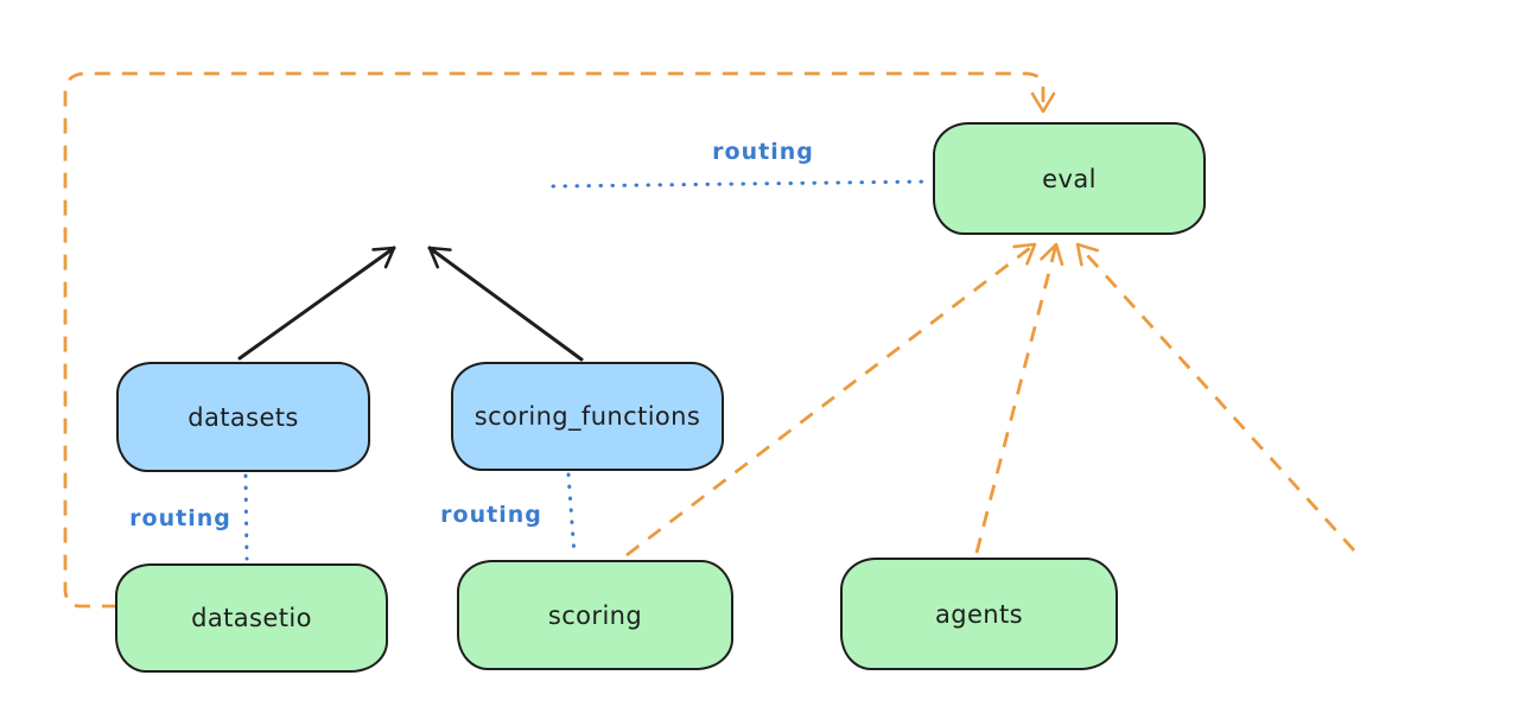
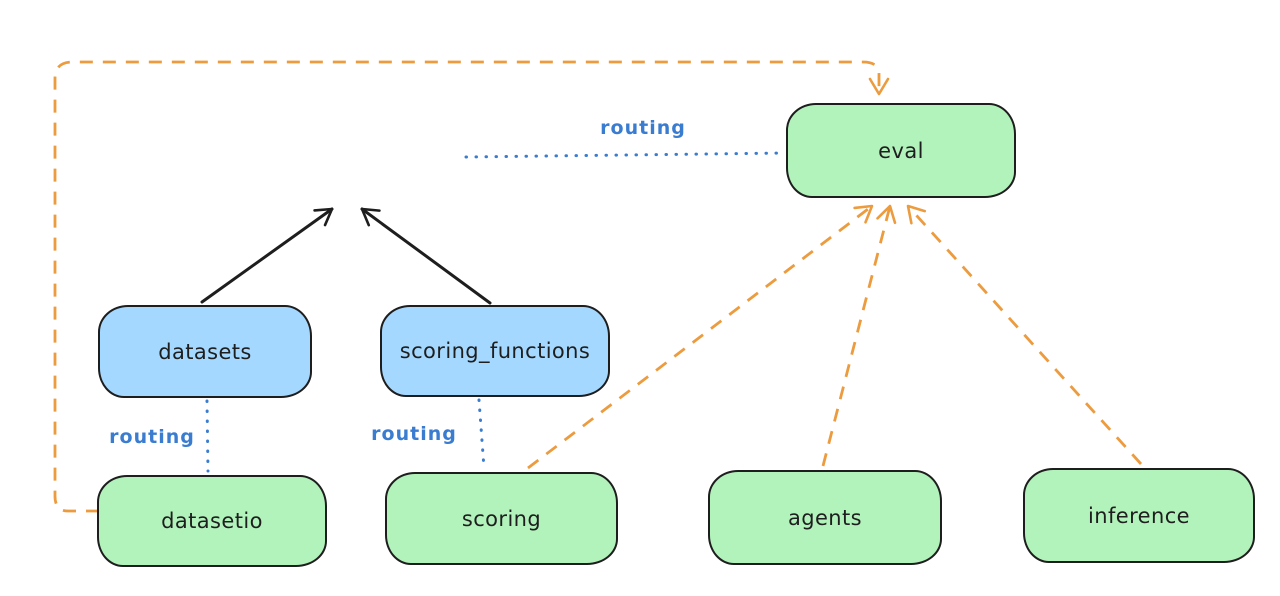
  eval
  datasets
  scoring_functions
  datasetio
  scoring
  agents
+ inference
  routing
  routing
  routing
